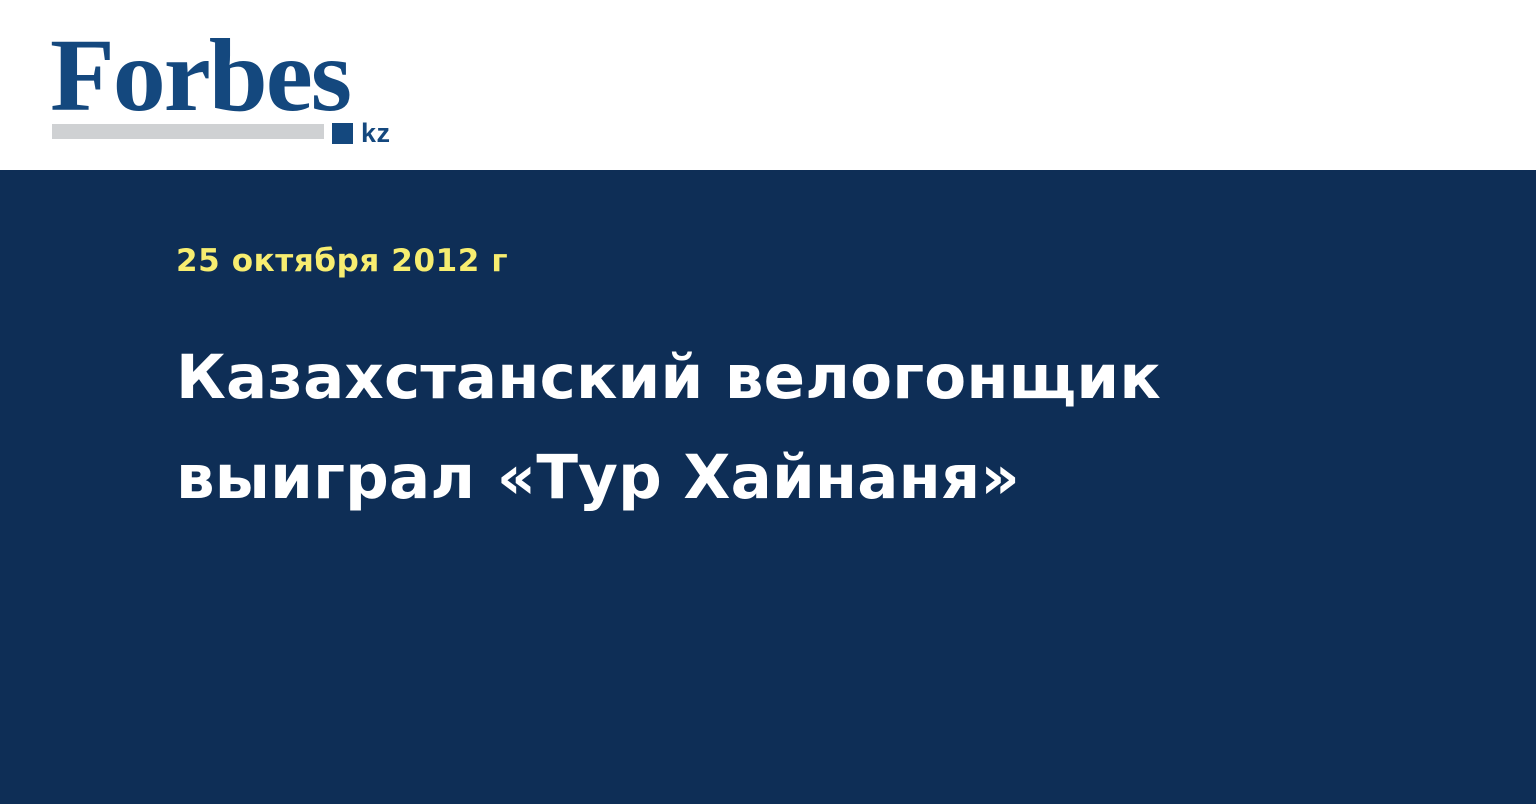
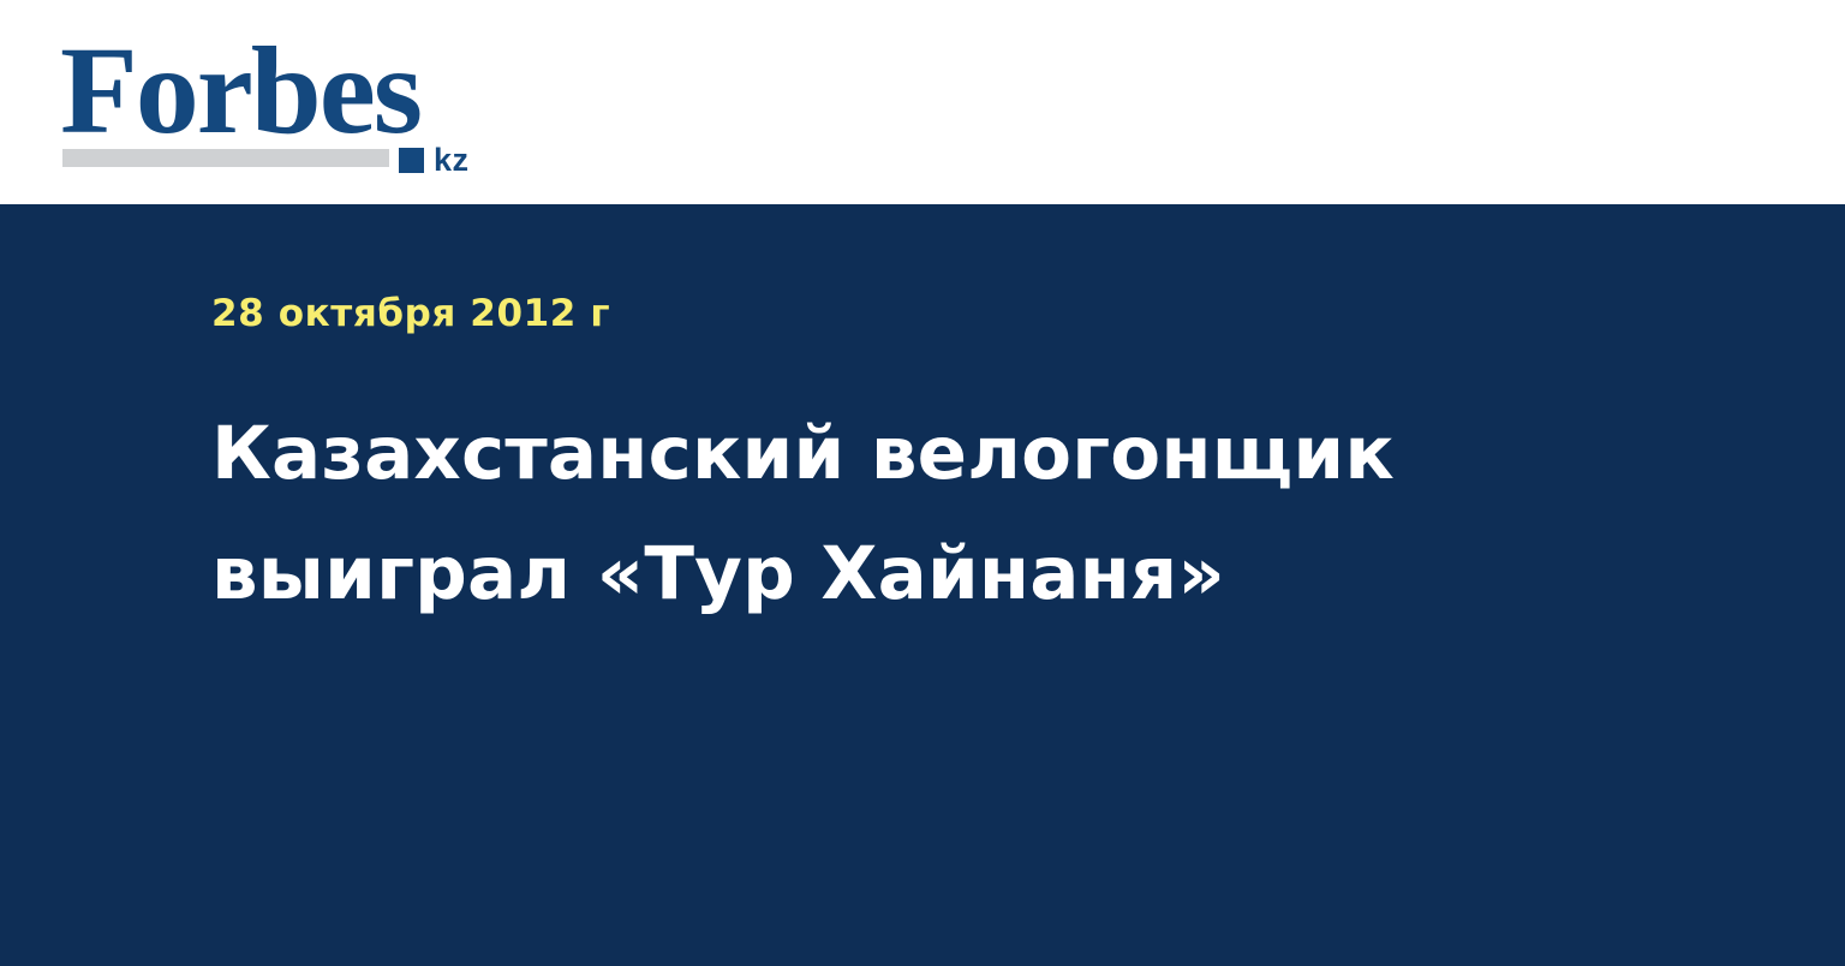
  Forbes
  kz
- 25 октября 2012 г
+ 28 октября 2012 г
  Казахстанский велогонщик
  выиграл «Тур Хайнаня»
